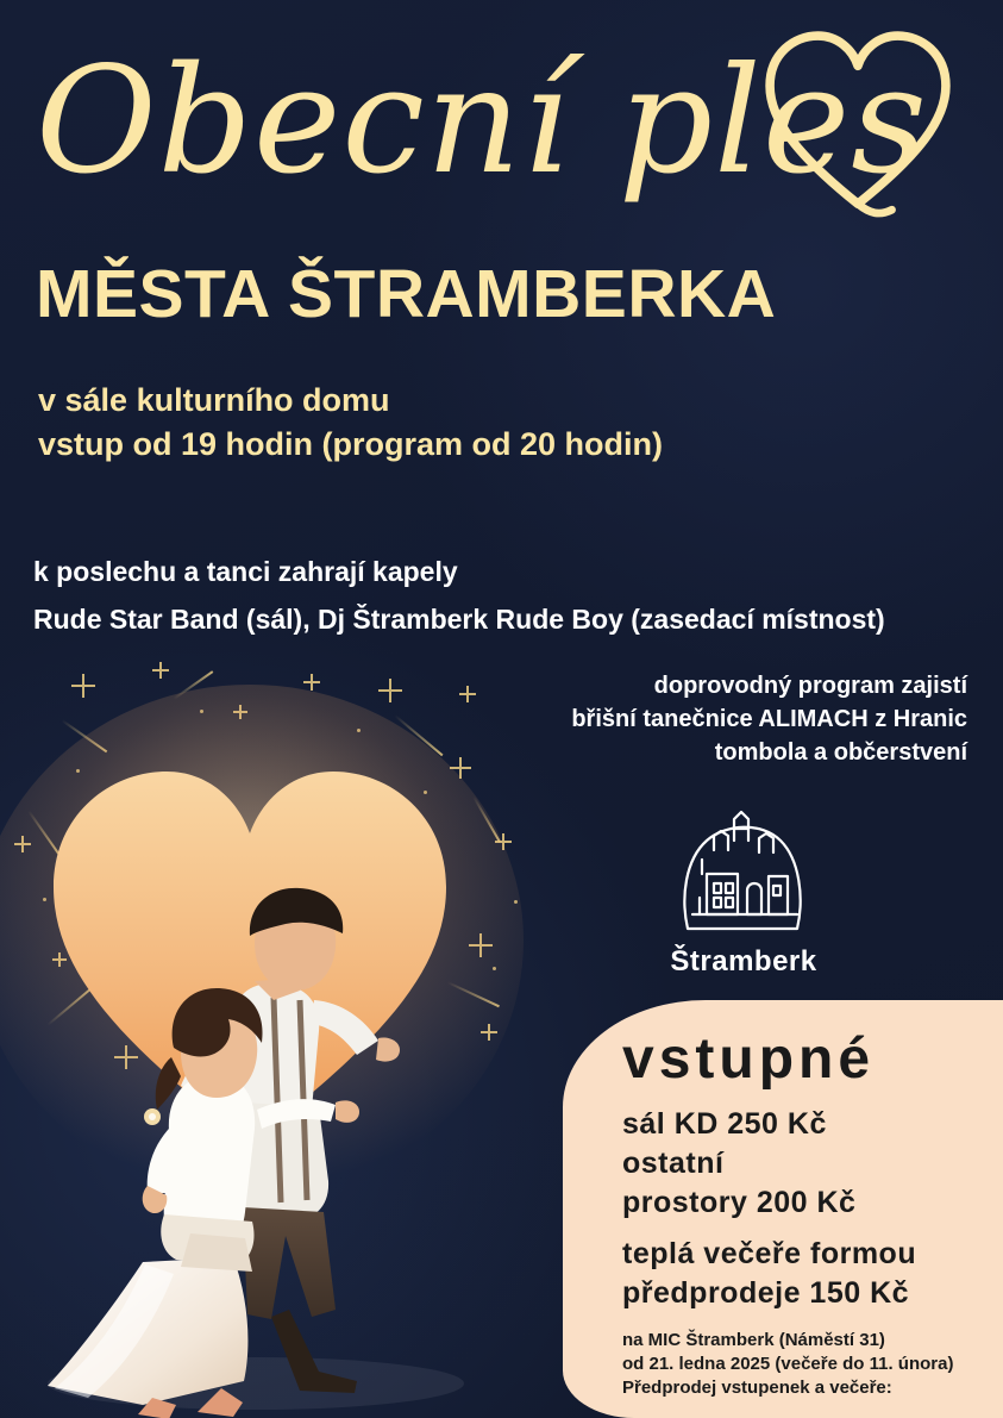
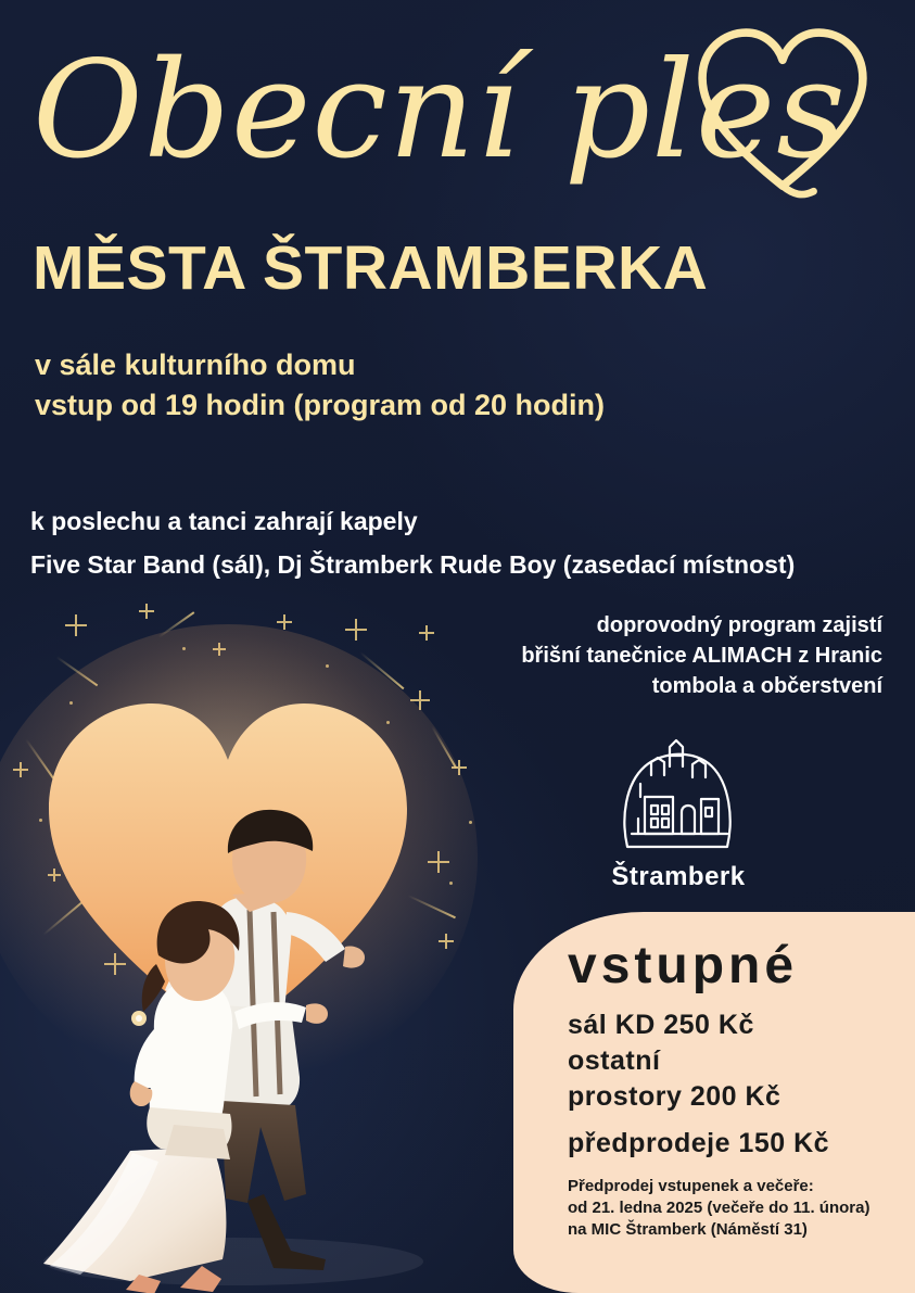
  Obecní pl
  MĚSTA ŠTRAMBERKA
  v sále kulturního domu
  vstup od 19 hodin (program od 20 hodin)
  k poslechu a tanci zahrají kapely
- Rude Star Band (sál), Dj Štramberk Rude Boy (zasedací místnost)
+ Five Star Band (sál), Dj Štramberk Rude Boy (zasedací místnost)
  doprovodný program zajistí
  břišní tanečnice ALIMACH z Hranic
  tombola a občerstvení
  Štramberk
  vstupné
  sál KD 250 Kč
  ostatní
  prostory 200 Kč
- teplá večeře formou
  předprodeje 150 Kč
- na MIC Štramberk (Náměstí 31)
+ Předprodej vstupenek a večeře:
  od 21. ledna 2025 (večeře do 11. února)
- Předprodej vstupenek a večeře:
+ na MIC Štramberk (Náměstí 31)
